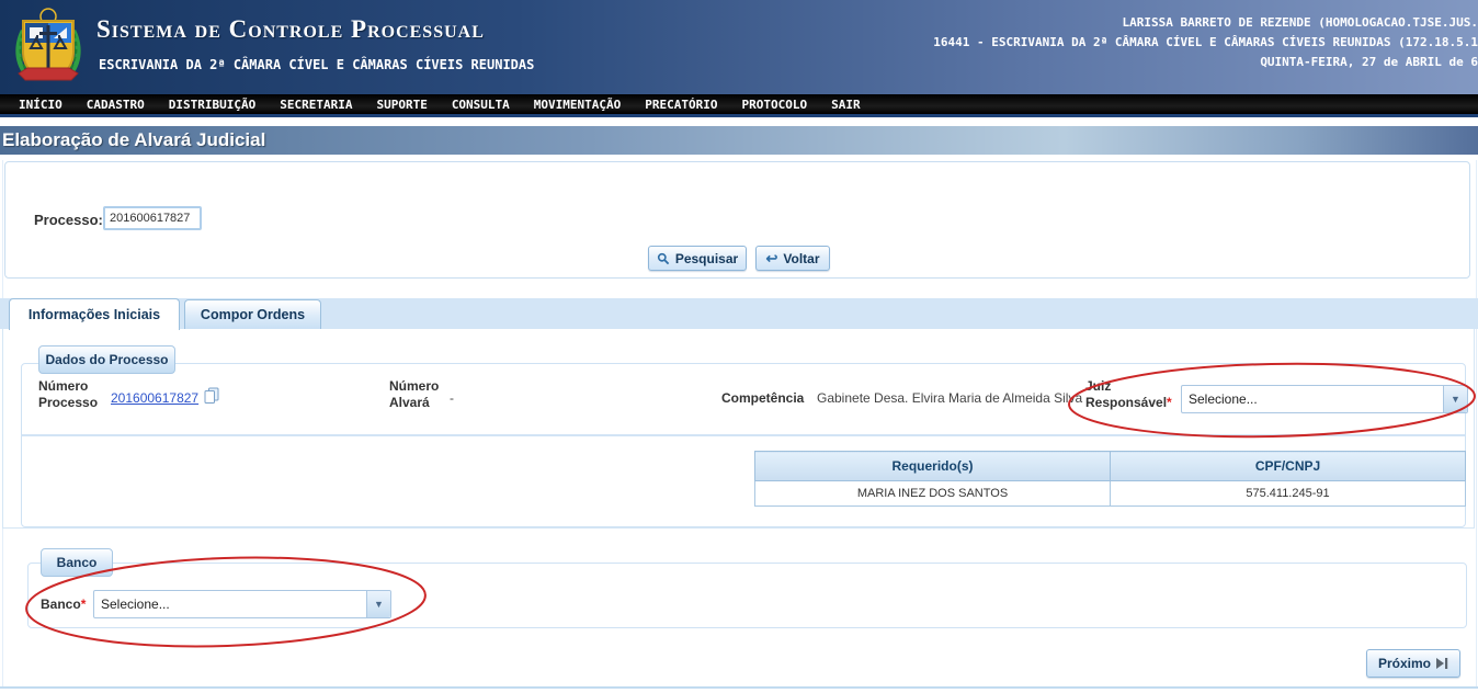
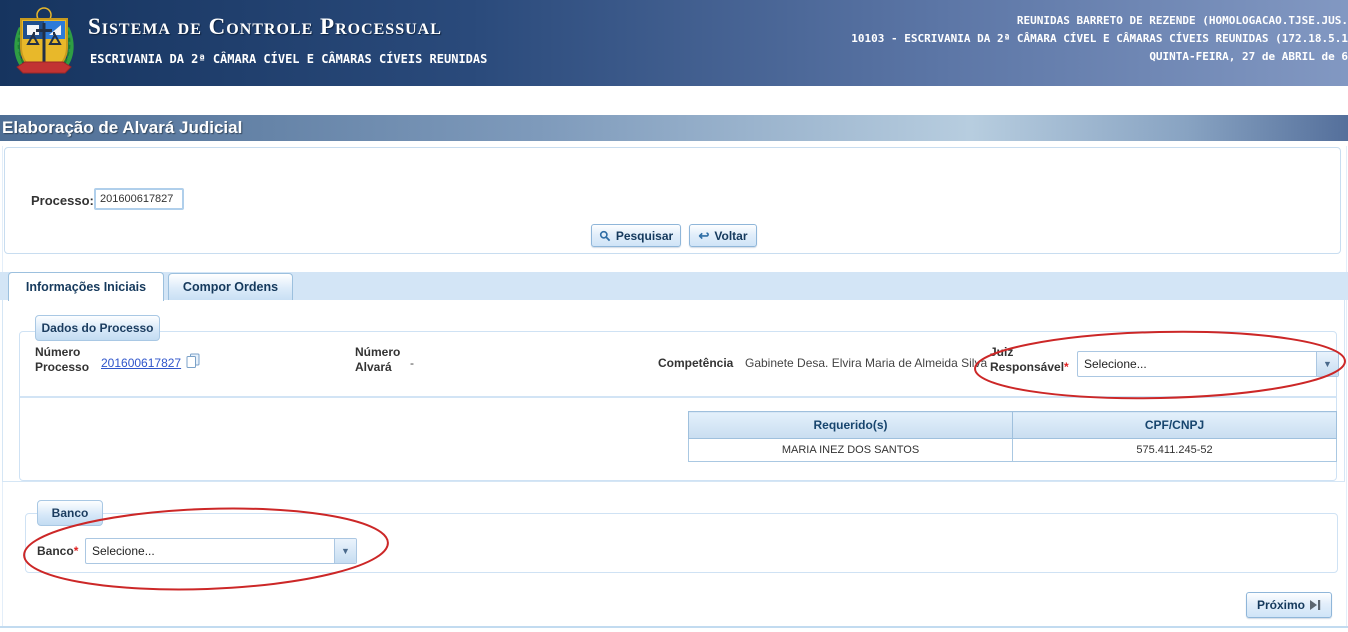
  Sistema de Controle Processual
  ESCRIVANIA DA 2ª CÂMARA CÍVEL E CÂMARAS CÍVEIS REUNIDAS
- LARISSA BARRETO DE REZENDE (HOMOLOGACAO.TJSE.JUS.
+ REUNIDAS BARRETO DE REZENDE (HOMOLOGACAO.TJSE.JUS.
- 16441 - ESCRIVANIA DA 2ª CÂMARA CÍVEL E CÂMARAS CÍVEIS REUNIDAS (172.18.5.1
+ 10103 - ESCRIVANIA DA 2ª CÂMARA CÍVEL E CÂMARAS CÍVEIS REUNIDAS (172.18.5.1
  QUINTA-FEIRA, 27 de ABRIL de 6
- INÍCIO
- CADASTRO
- DISTRIBUIÇÃO
- SECRETARIA
- SUPORTE
- CONSULTA
- MOVIMENTAÇÃO
- PRECATÓRIO
- PROTOCOLO
- SAIR
  Elaboração de Alvará Judicial
  Processo:
  201600617827
  Pesquisar
  ↩
  Voltar
  Informações Iniciais
  Compor Ordens
  Dados do Processo
  Número Processo
  201600617827
  Número Alvará
  -
  Competência
  Gabinete Desa. Elvira Maria de Almeida Sila
  Jiz Responsável*
  Selecione...
  ▼
  Requerido(s)	CPF/CNPJ
- MARIA INEZ DOS SANTOS	575.411.245-91
+ MARIA INEZ DOS SANTOS	575.411.245-52
  Banco
  Banco*
  Selecione...
  ▼
  Próximo
